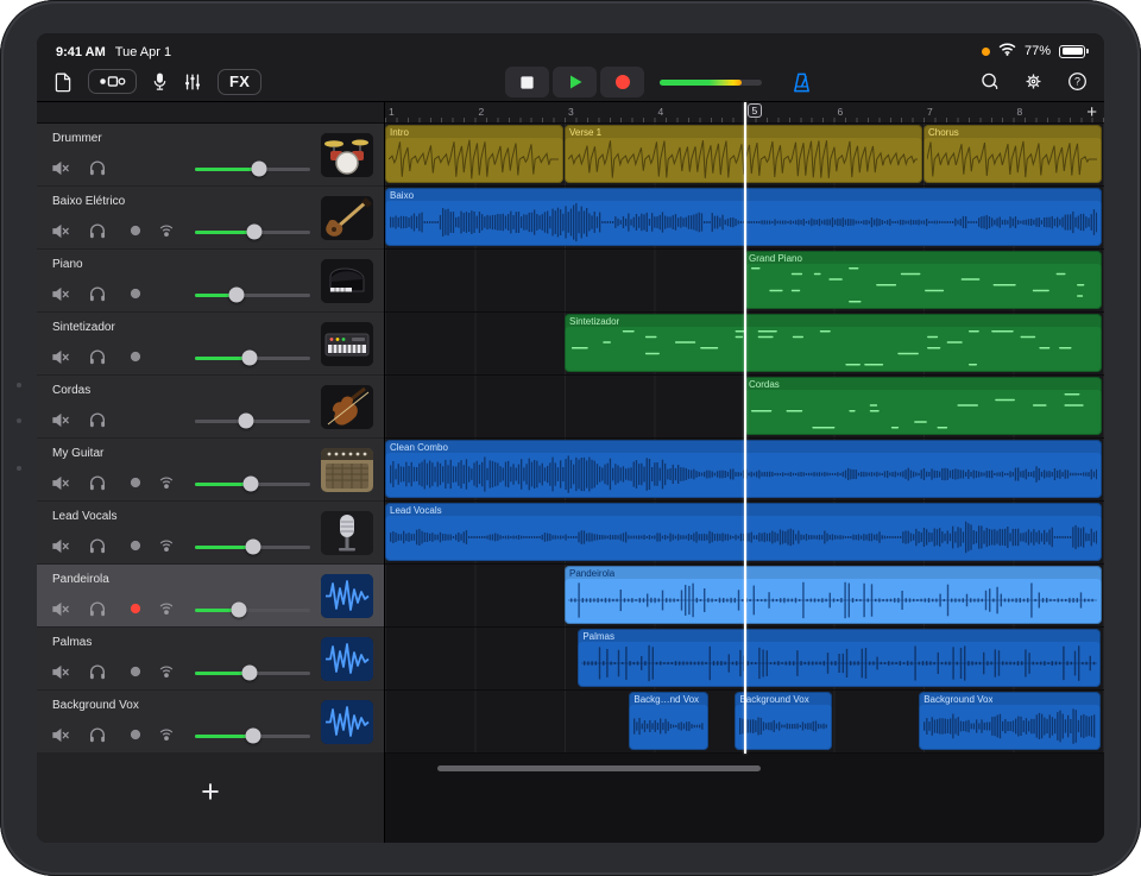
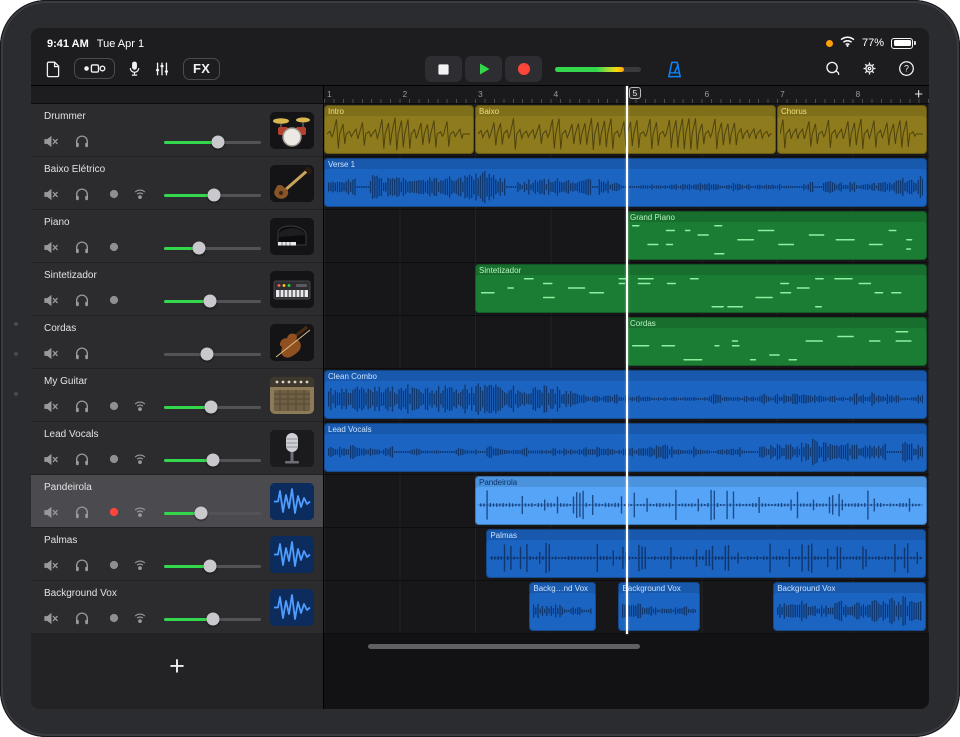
  9:41 AM
  Tue Apr 1
  77%
  FX
  ?
  Drummer
  Baixo Elétrico
  Piano
  Sintetizador
  Cordas
  My Guitar
  Lead Vocals
  Pandeirola
  Palmas
  Background Vox
  +
  +
  1
  2
  3
  4
  5
  6
  7
  8
  Intro
- Verse 1
+ Baixo
  Chorus
- Baixo
+ Verse 1
  Grand Piano
  Sintetizador
  Cordas
  Clean Combo
  Lead Vocals
  Pandeirola
  Palmas
  Backg…nd Vox
  ackground Vox
  Background Vox
